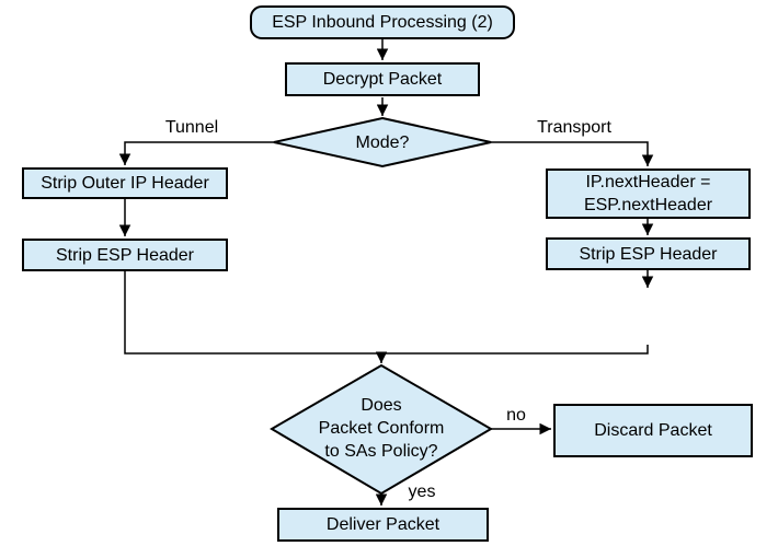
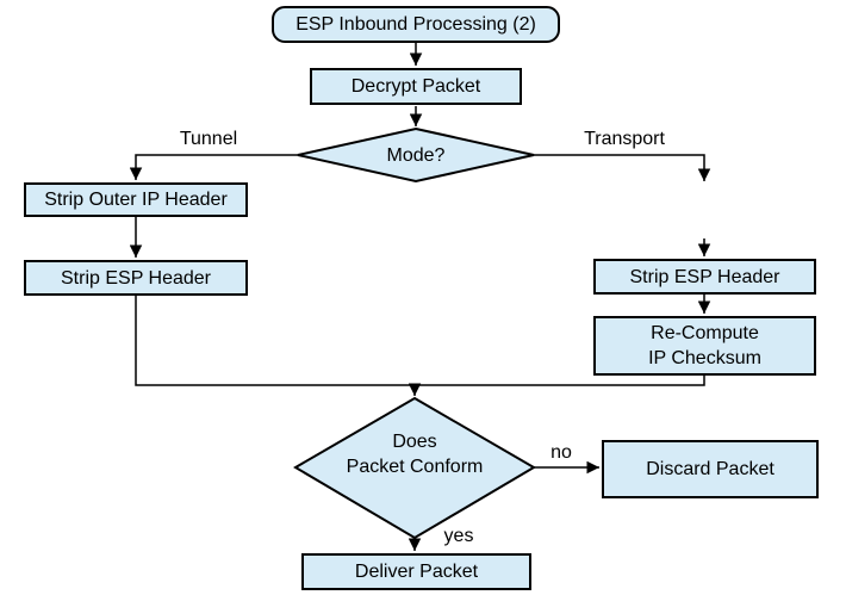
  ESP Inbound Processing (2)
  Decrypt Packet
  Mode?
  Tunnel
  Transport
  Strip Outer IP Header
  Strip ESP Header
- IP.nextHeader =
- ESP.nextHeader
  Strip ESP Header
+ Re-Compute
+ IP Checksum
  Does
  Packet Conform
- to SAs Policy?
  no
  yes
  Discard Packet
  Deliver Packet
